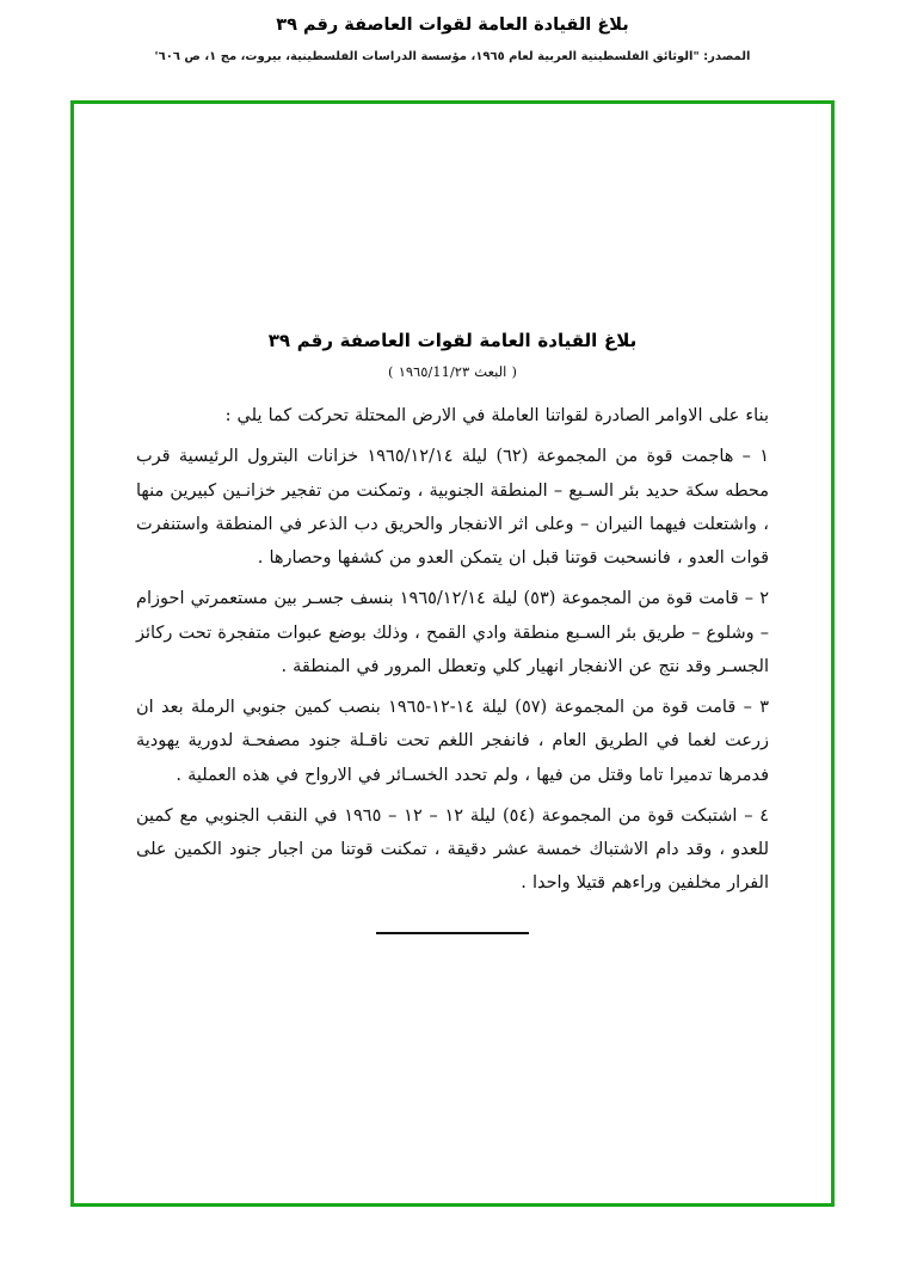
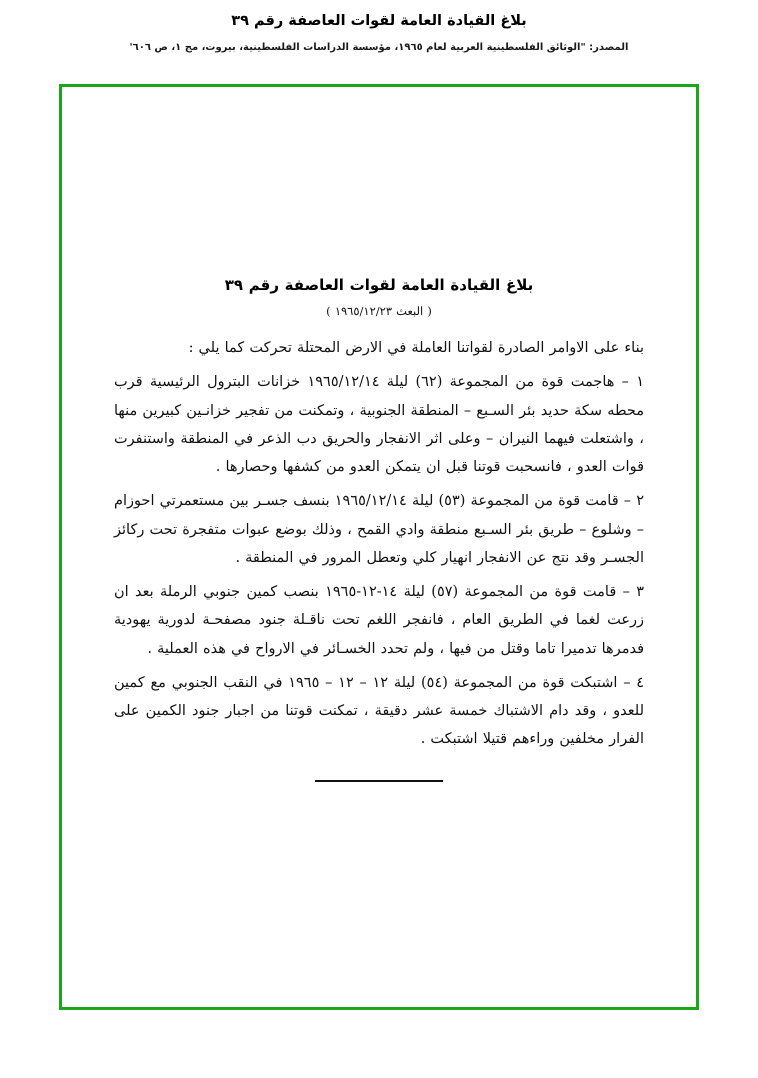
  بلاغ القيادة العامة لقوات العاصفة رقم ٣٩
  المصدر: "الوثائق الفلسطينية العربية لعام ١٩٦٥، مؤسسة الدراسات الفلسطينية، بيروت، مج ١، ص ٦٠٦'
  بلاغ القيادة العامة لقوات العاصفة رقم ٣٩
- ( البعث ١٩٦٥/11/٢٣ )
+ ( البعث ١٩٦٥/١٢/٢٣ )
  بناء على الاوامر الصادرة لقواتنا العاملة في الارض المحتلة تحركت كما يلي :
  ١ – هاجمت قوة من المجموعة (٦٢) ليلة ١٩٦٥/١٢/١٤ خزانات البترول الرئيسية قرب محطه سكة حديد بئر السـبع – المنطقة الجنوبية ، وتمكنت من تفجير خزانـين كبيرين منها ، واشتعلت فيهما النيران – وعلى اثر الانفجار والحريق دب الذعر في المنطقة واستنفرت قوات العدو ، فانسحبت قوتنا قبل ان يتمكن العدو من كشفها وحصارها .
  ٢ – قامت قوة من المجموعة (٥٣) ليلة ١٩٦٥/١٢/١٤ بنسف جسـر بين مستعمرتي احوزام – وشلوع – طريق بئر السـبع منطقة وادي القمح ، وذلك بوضع عبوات متفجرة تحت ركائز الجسـر وقد نتج عن الانفجار انهيار كلي وتعطل المرور في المنطقة .
  ٣ – قامت قوة من المجموعة (٥٧) ليلة ١٤-١٢-١٩٦٥ بنصب كمين جنوبي الرملة بعد ان زرعت لغما في الطريق العام ، فانفجر اللغم تحت ناقـلة جنود مصفحـة لدورية يهودية فدمرها تدميرا تاما وقتل من فيها ، ولم تحدد الخسـائر في الارواح في هذه العملية .
- ٤ – اشتبكت قوة من المجموعة (٥٤) ليلة ١٢ – ١٢ – ١٩٦٥ في النقب الجنوبي مع كمين للعدو ، وقد دام الاشتباك خمسة عشر دقيقة ، تمكنت قوتنا من اجبار جنود الكمين على الفرار مخلفين وراءهم قتيلا واحدا .
+ ٤ – اشتبكت قوة من المجموعة (٥٤) ليلة ١٢ – ١٢ – ١٩٦٥ في النقب الجنوبي مع كمين للعدو ، وقد دام الاشتباك خمسة عشر دقيقة ، تمكنت قوتنا من اجبار جنود الكمين على الفرار مخلفين وراءهم قتيلا اشتبكت .
